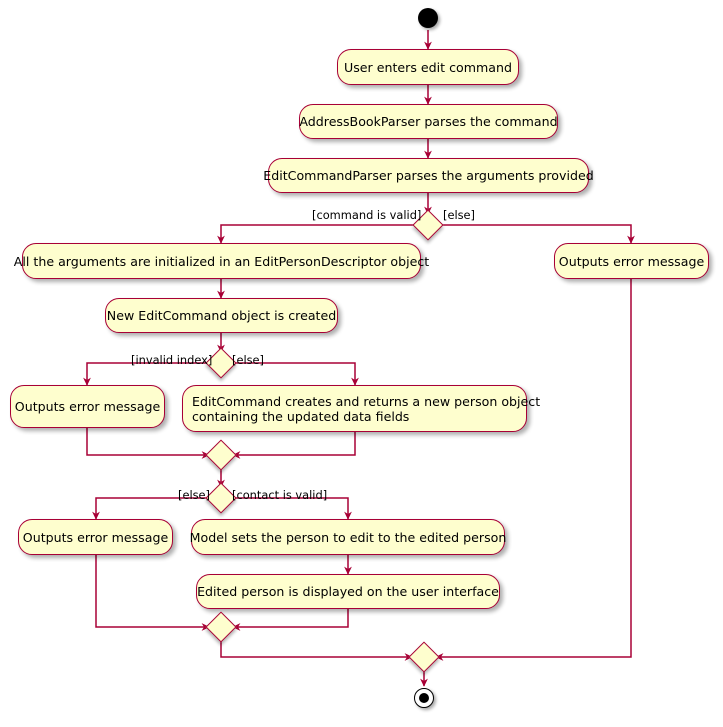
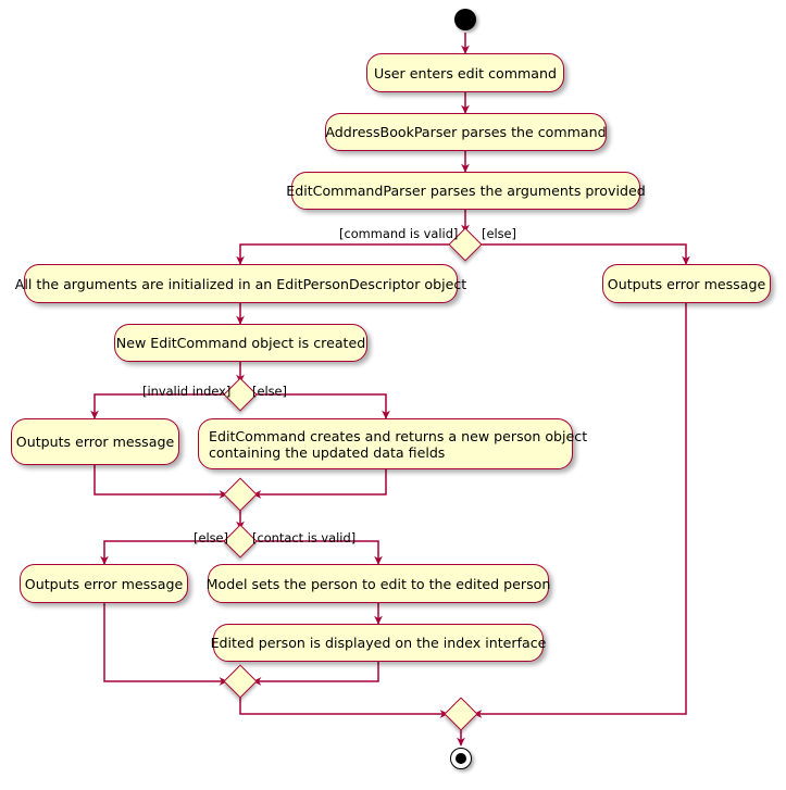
  User enters edit command
  AddressBookParser parses the command
  EditCommandParser parses the arguments provided
  All the arguments are initialized in an EditPersonDescriptor object
  Outputs error message
  New EditCommand object is created
  Outputs error message
  EditCommand creates and returns a new person object
  containing the updated data fields
  Outputs error message
  Model sets the person to edit to the edited person
- Edited person is displayed on the user interface
+ Edited person is displayed on the index interface
  [command is valid]
  [else]
  [invalid index]
  [else]
  [else]
  [contact is valid]
